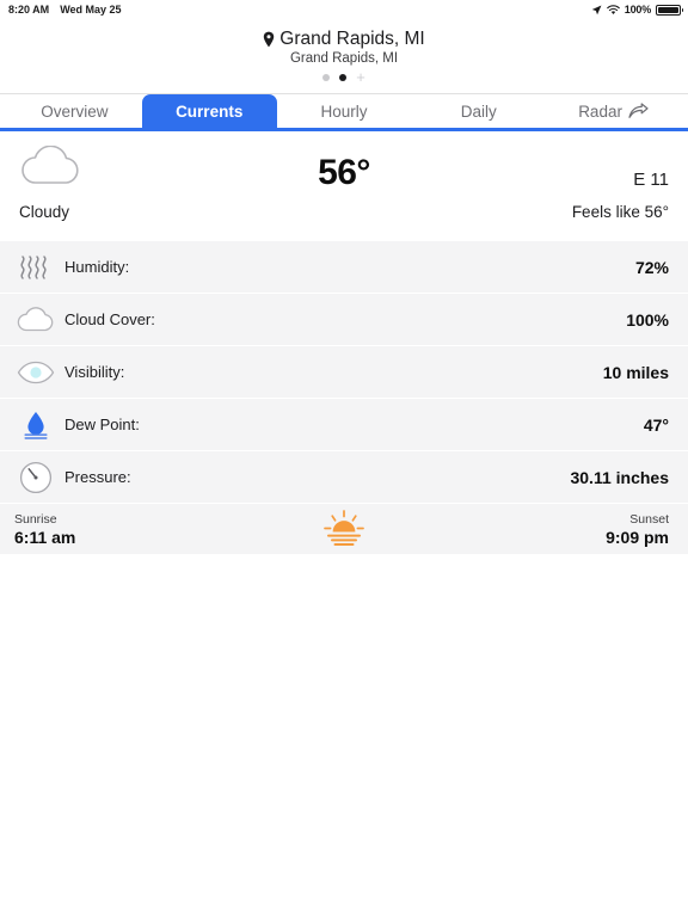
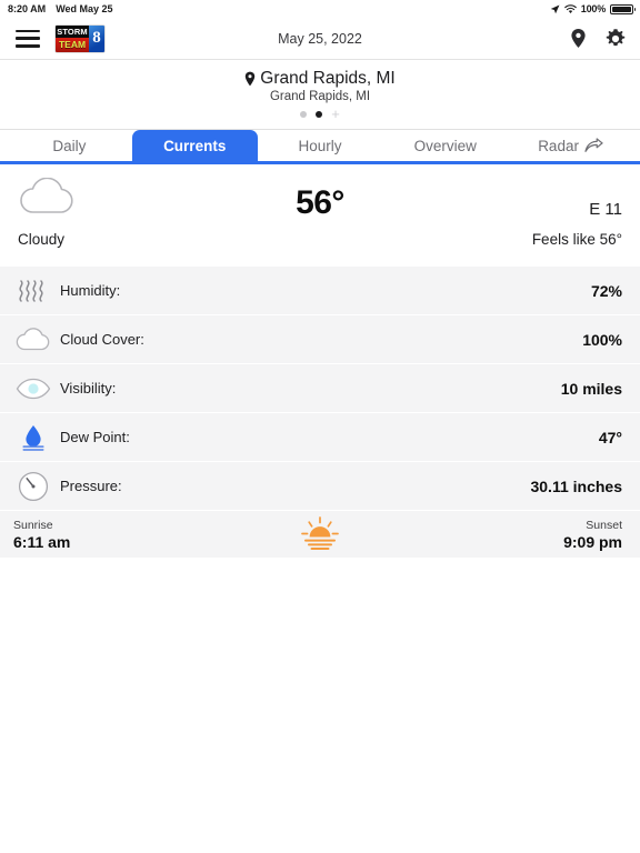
  8:20 AM
  Wed May 25
  100%
+ STORM
+ TEAM
+ 8
+ May 25, 2022
  Grand Rapids, MI
  Grand Rapids, MI
  +
- Overview
+ Daily
  Currents
  Hourly
- Daily
+ Overview
  Radar
  56°
  E 11
  Cloudy
  Feels like 56°
  Humidity:
  72%
  Cloud Cover:
  100%
  Visibility:
  10 miles
  Dew Point:
  47°
  Pressure:
  30.11 inches
  Sunrise
  6:11 am
  Sunset
  9:09 pm
